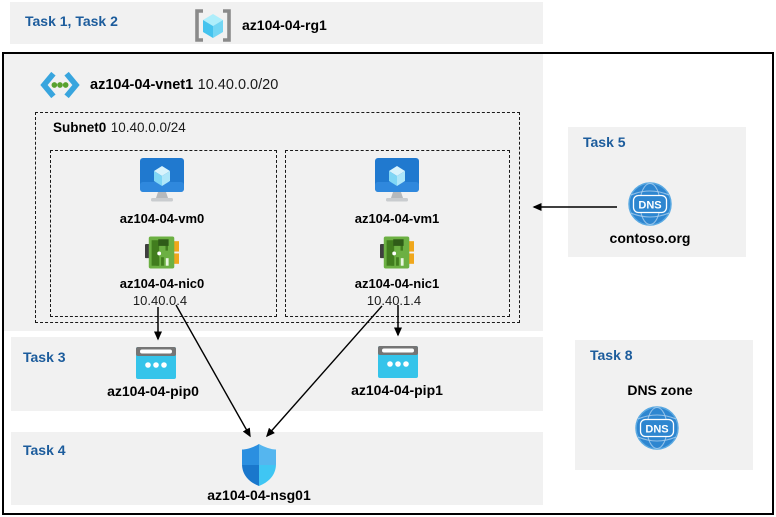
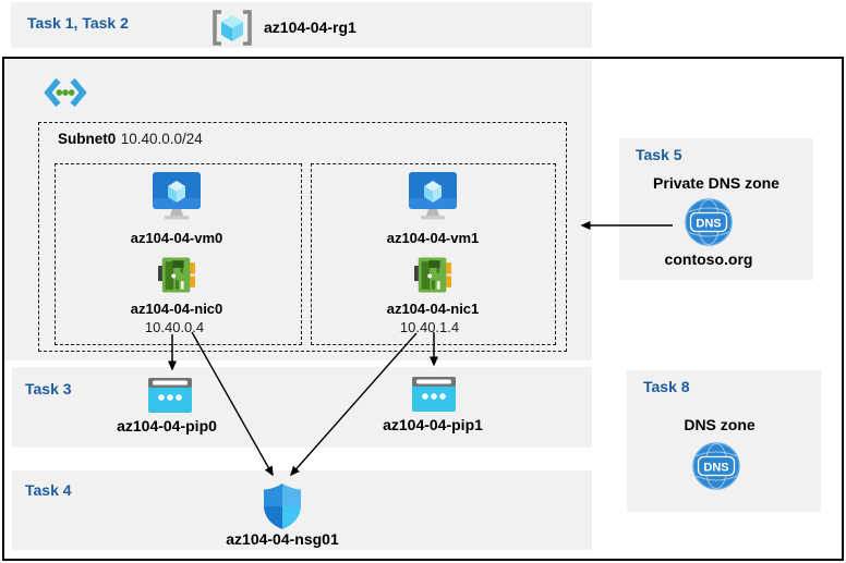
  Task 1, Task 2
  az104-04-rg1
- az104-04-vnet1 10.40.0.0/20
  Subnet0 10.40.0.0/24
  az104-04-vm0
  az104-04-nic0
  10.40.0.4
  az104-04-vm1
  az104-04-nic1
  10.40.1.4
  Task 3
  az104-04-pip0
  az104-04-pip1
  Task 4
  az104-04-nsg01
  Task 5
+ Private DNS zone
  DNS
  contoso.org
  Task 8
  DNS zone
  DNS
